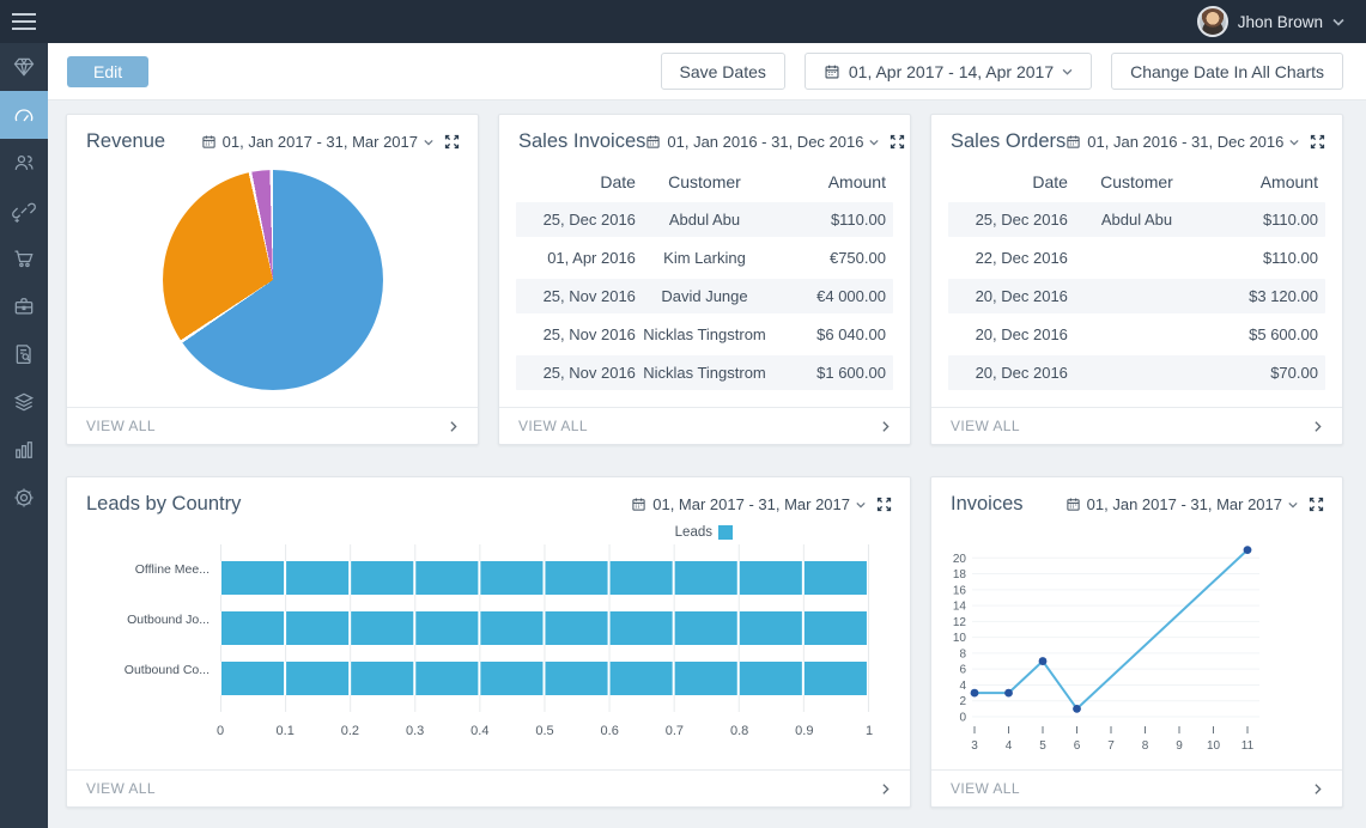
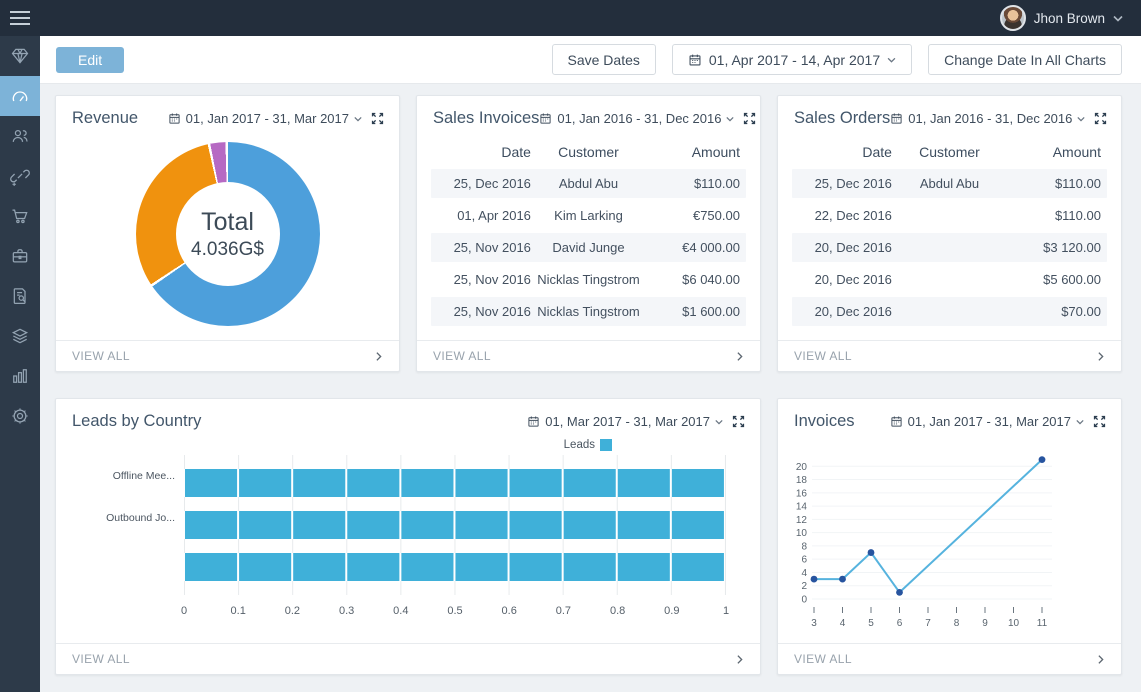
  Jhon Brown
  Edit
  Save Dates
  01, Apr 2017 - 14, Apr 2017
  Change Date In All Charts
  Revenue
  01, Jan 2017 - 31, Mar 2017
+ Total
+ 4.036G$
  VIEW ALL
  Sales Invoices
  01, Jan 2016 - 31, Dec 2016
  Date
  Customer
  Amount
  25, Dec 2016
  Abdul Abu
  $110.00
  01, Apr 2016
  Kim Larking
  €750.00
  25, Nov 2016
  David Junge
  €4 000.00
  25, Nov 2016
  Nicklas Tingstrom
  $6 040.00
  25, Nov 2016
  Nicklas Tingstrom
  $1 600.00
  VIEW ALL
  Sales Orders
  01, Jan 2016 - 31, Dec 2016
  Date
  Customer
  Amount
  25, Dec 2016
  Abdul Abu
  $110.00
  22, Dec 2016
  $110.00
  20, Dec 2016
  $3 120.00
  20, Dec 2016
  $5 600.00
  20, Dec 2016
  $70.00
  VIEW ALL
  Leads by Country
  01, Mar 2017 - 31, Mar 2017
  Leads
  Offline Mee...
  Outbound Jo...
- Outbound Co...
  0
  0.1
  0.2
  0.3
  0.4
  0.5
  0.6
  0.7
  0.8
  0.9
  1
  VIEW ALL
  Invoices
  01, Jan 2017 - 31, Mar 2017
  0
  2
  4
  6
  8
  10
  12
  14
  16
  18
  20
  3
  4
  5
  6
  7
  8
  9
  10
  11
  VIEW ALL
